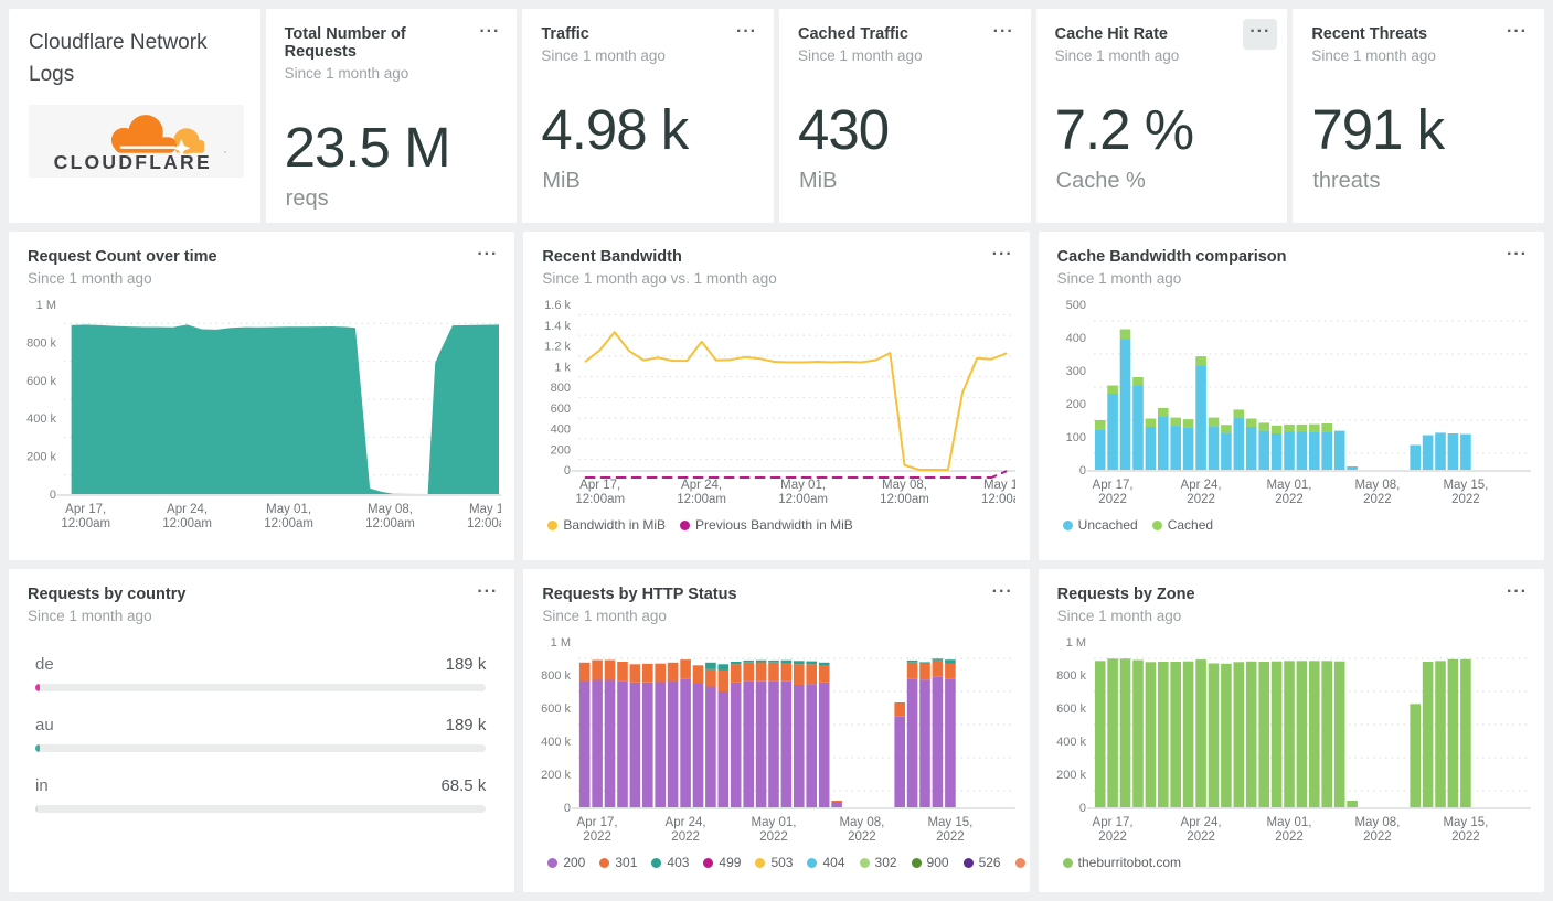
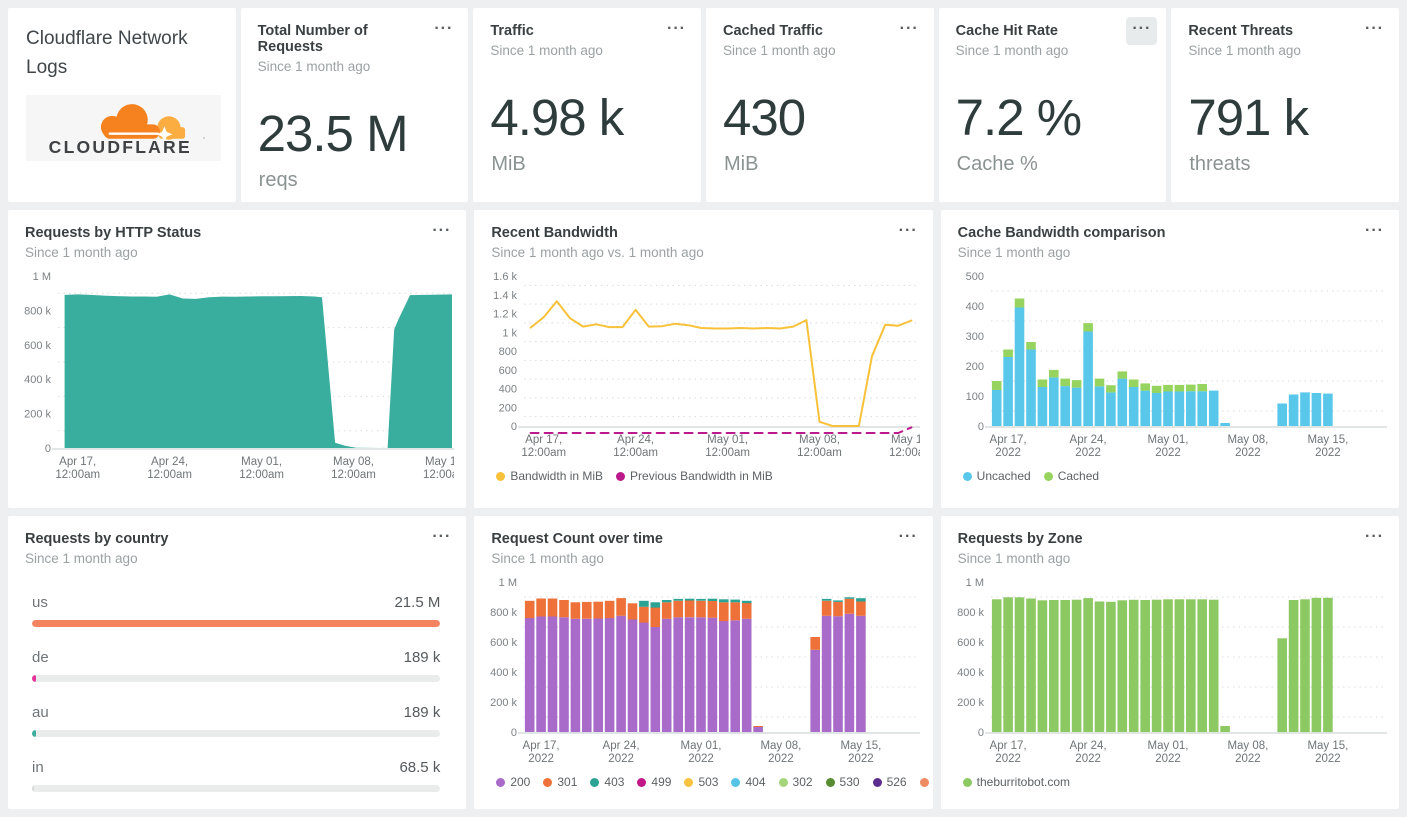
  Cloudflare Network Logs
  CLOUDFLARE
  '
  Total Number of Requests
  Since 1 month ago
  ···
  23.5 M
  reqs
  Traffic
  Since 1 month ago
  ···
  4.98 k
  MiB
  Cached Traffic
  Since 1 month ago
  ···
  430
  MiB
  Cache Hit Rate
  Since 1 month ago
  ···
  7.2 %
  Cache %
  Recent Threats
  Since 1 month ago
  ···
  791 k
  threats
- Request Count over time
+ Requests by HTTP Status
  Since 1 month ago
  ···
  1 M
  800 k
  600 k
  400 k
  200 k
  0
  Apr 17,
  12:00am
  Apr 24,
  12:00am
  May 01,
  12:00am
  May 08,
  12:00am
  12:00
  Recent Bandwidth
  Since 1 month ago vs. 1 month ago
  ···
  1.6 k
  1.4 k
  1.2 k
  1 k
  800
  600
  400
  200
  0
  Apr 17,
  12:00am
  Apr 24,
  12:00am
  May 01,
  12:00am
  May 08,
  12:00am
  12:00
  Bandwidth in MiB
  Previous Bandwidth in MiB
  Cache Bandwidth comparison
  Since 1 month ago
  ···
  500
  400
  300
  200
  100
  0
  Apr 17,
  2022
  Apr 24,
  2022
  May 01,
  2022
  May 08,
  2022
  May 15,
  2022
  Uncached
  Cached
  Requests by country
  Since 1 month ago
  ···
+ us
+ 21.5 M
  de
  189 k
  au
  189 k
  in
  68.5 k
- Requests by HTTP Status
+ Request Count over time
  Since 1 month ago
  ···
  1 M
  800 k
  600 k
  400 k
  200 k
  0
  Apr 17,
  2022
  Apr 24,
  2022
  May 01,
  2022
  May 08,
  2022
  May 15,
  2022
  200
  301
  403
  499
  503
  404
  302
- 900
+ 530
  526
  Requests by Zone
  Since 1 month ago
  ···
  1 M
  800 k
  600 k
  400 k
  200 k
  0
  Apr 17,
  2022
  Apr 24,
  2022
  May 01,
  2022
  May 08,
  2022
  May 15,
  2022
  theburritobot.com
